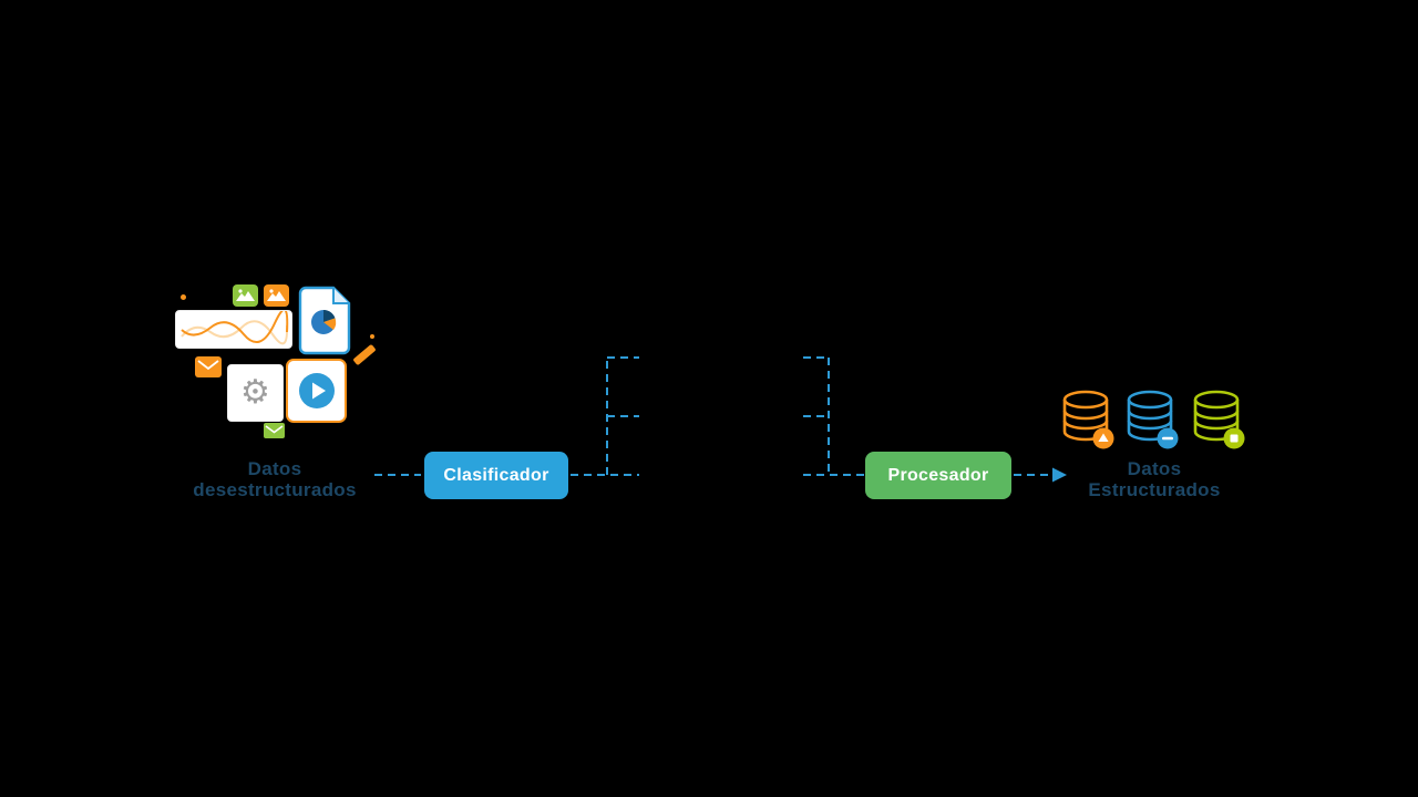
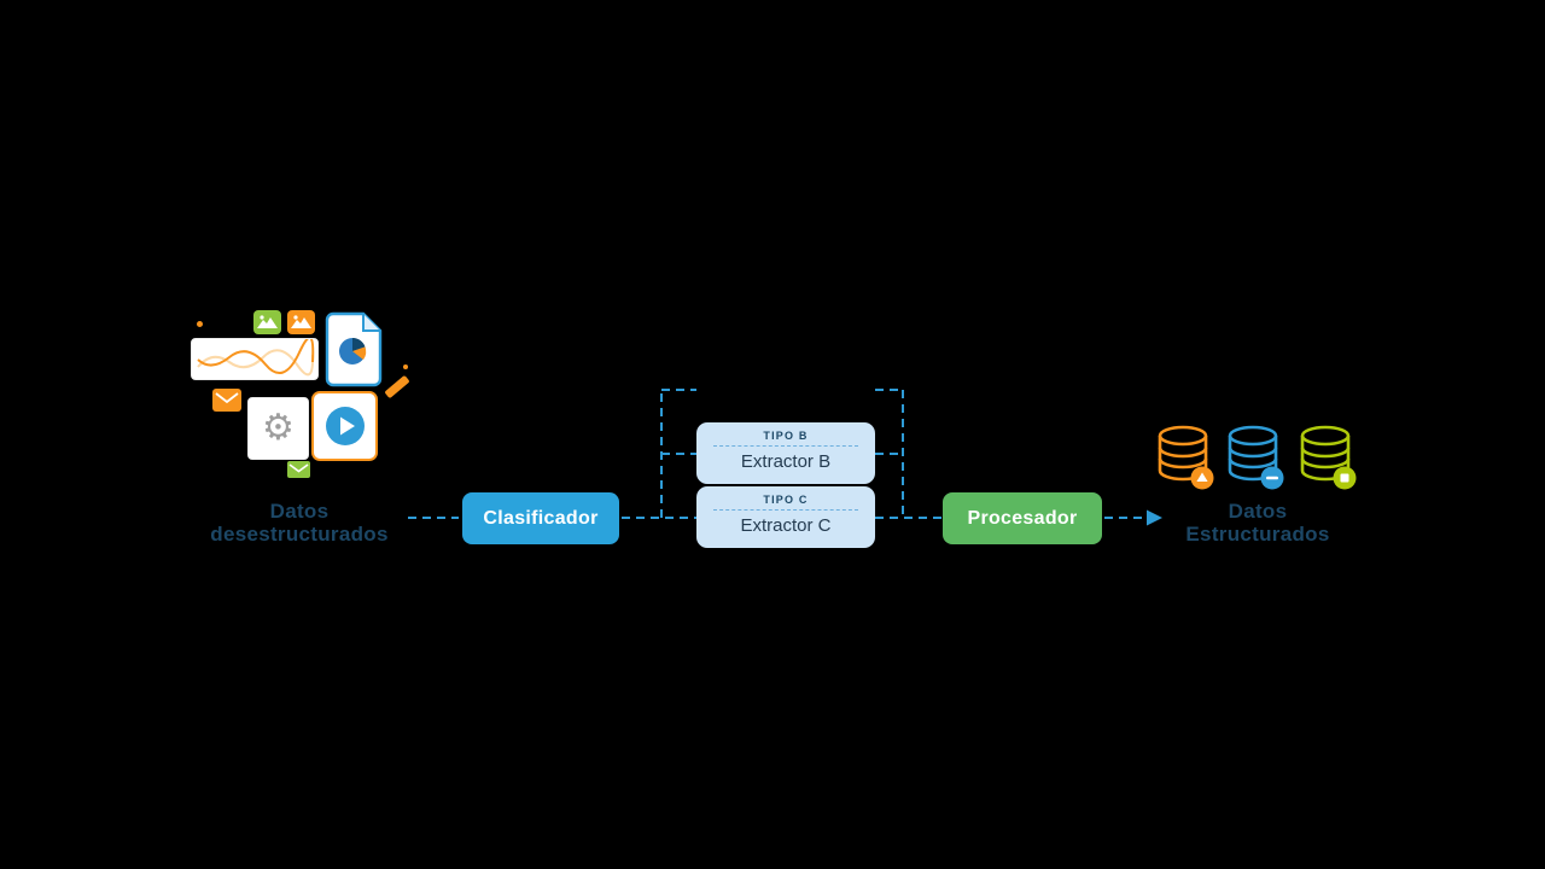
  ⚙
  Datos
  desestructurados
  Clasificador
+ TIPO B
+ Extractor B
+ TIPO C
+ Extractor C
  Procesador
  Datos
  Estructurados
